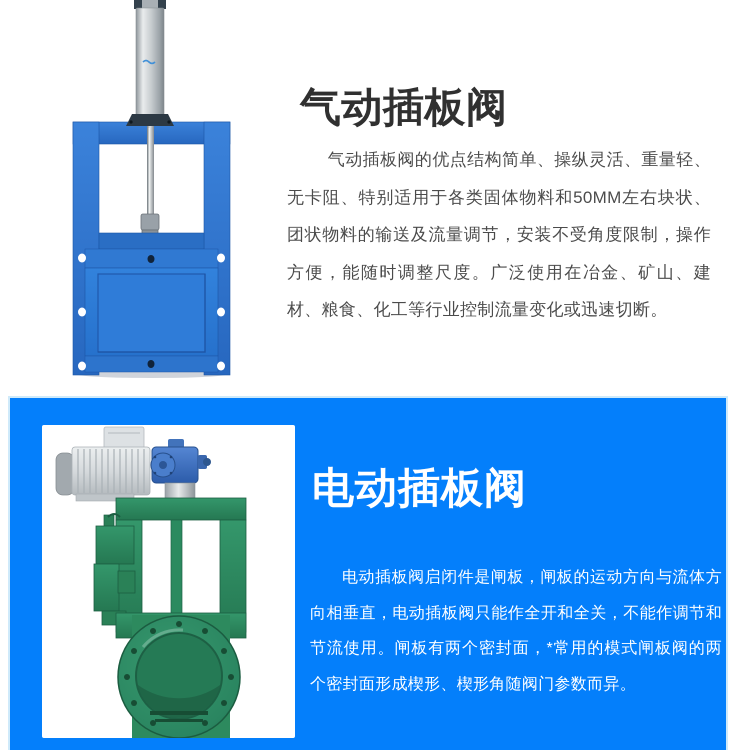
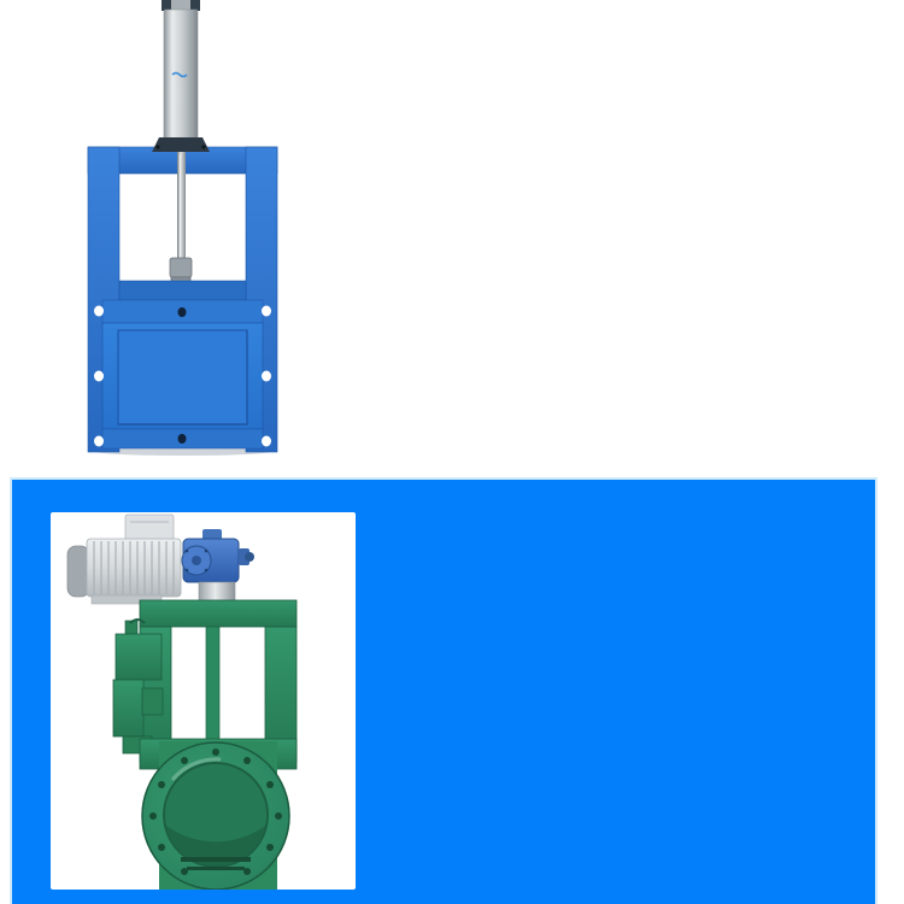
- 气动插板阀
- 气动插板阀的优点结构简单、操纵灵活、重量轻、无卡阻、特别适用于各类固体物料和50MM左右块状、团状物料的输送及流量调节，安装不受角度限制，操作方便，能随时调整尺度。广泛使用在冶金、矿山、建材、粮食、化工等行业控制流量变化或迅速切断。
- 电动插板阀
- 电动插板阀启闭件是闸板，闸板的运动方向与流体方向相垂直，电动插板阀只能作全开和全关，不能作调节和节流使用。闸板有两个密封面，*常用的模式闸板阀的两个密封面形成楔形、楔形角随阀门参数而异。
